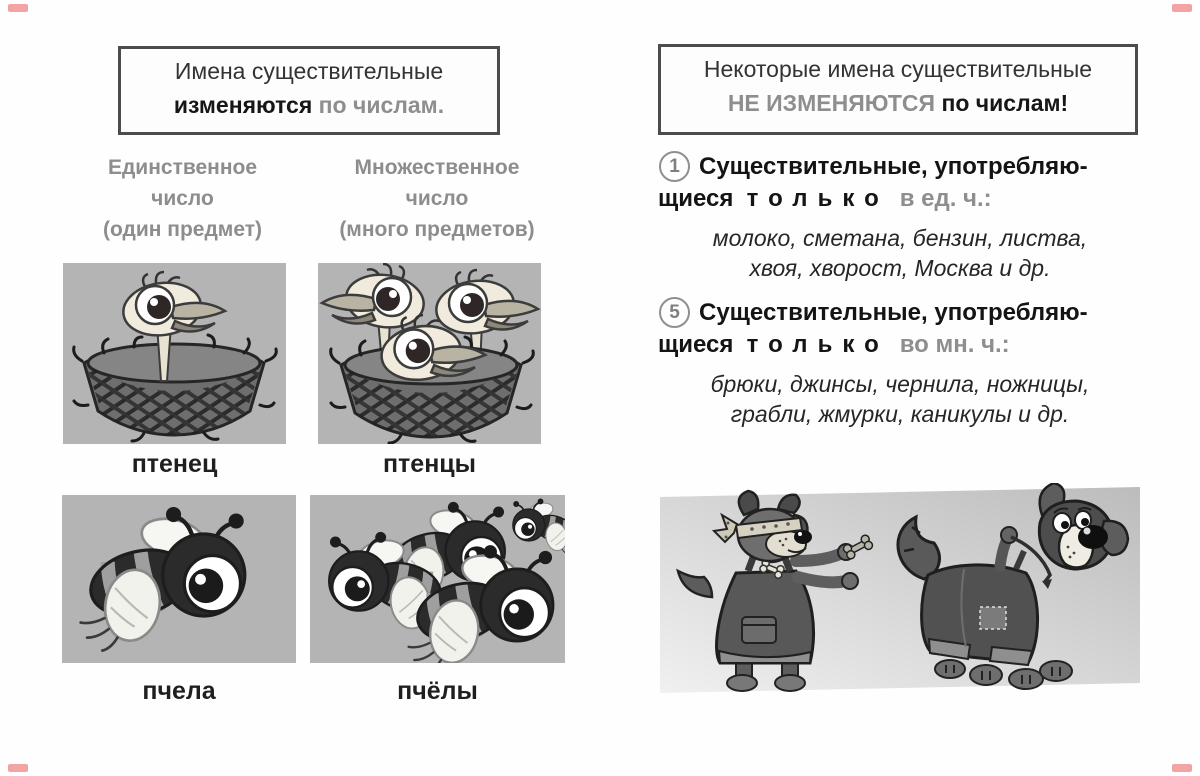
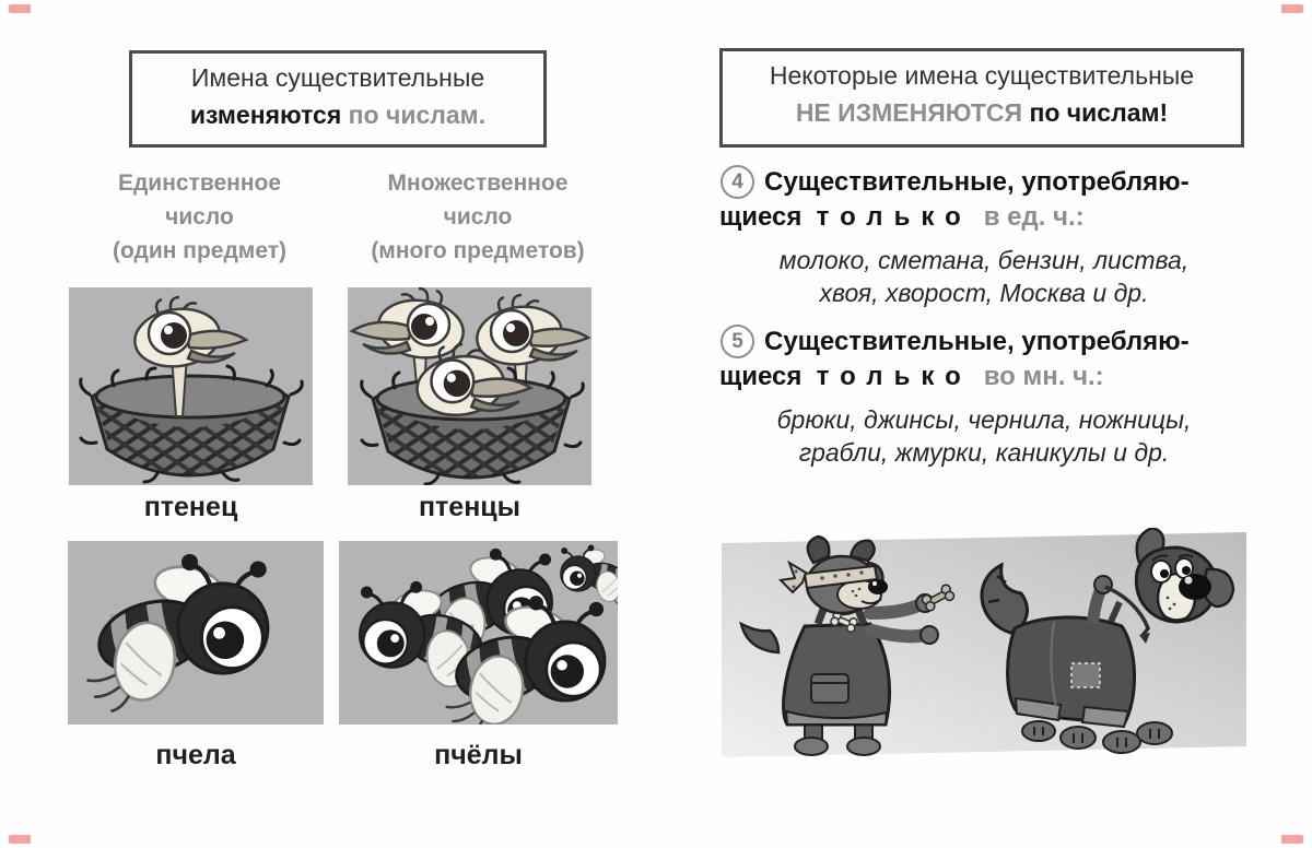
  Имена существительные
  изменяются по числам.
  Некоторые имена существительные
  НЕ ИЗМЕНЯЮТСЯ по числам!
  Единственное
  число
  (один предмет)
  Множественное
  число
  (много предметов)
  птенец
  птенцы
  пчела
  пчёлы
- 1
+ 4
  Существительные, употребляю-
  щиеся
  только
  в ед. ч.:
  молоко, сметана, бензин, листва,
  хвоя, хворост, Москва и др.
  5
  Существительные, употребляю-
  щиеся
  только
  во мн. ч.:
  брюки, джинсы, чернила, ножницы,
  грабли, жмурки, каникулы и др.
